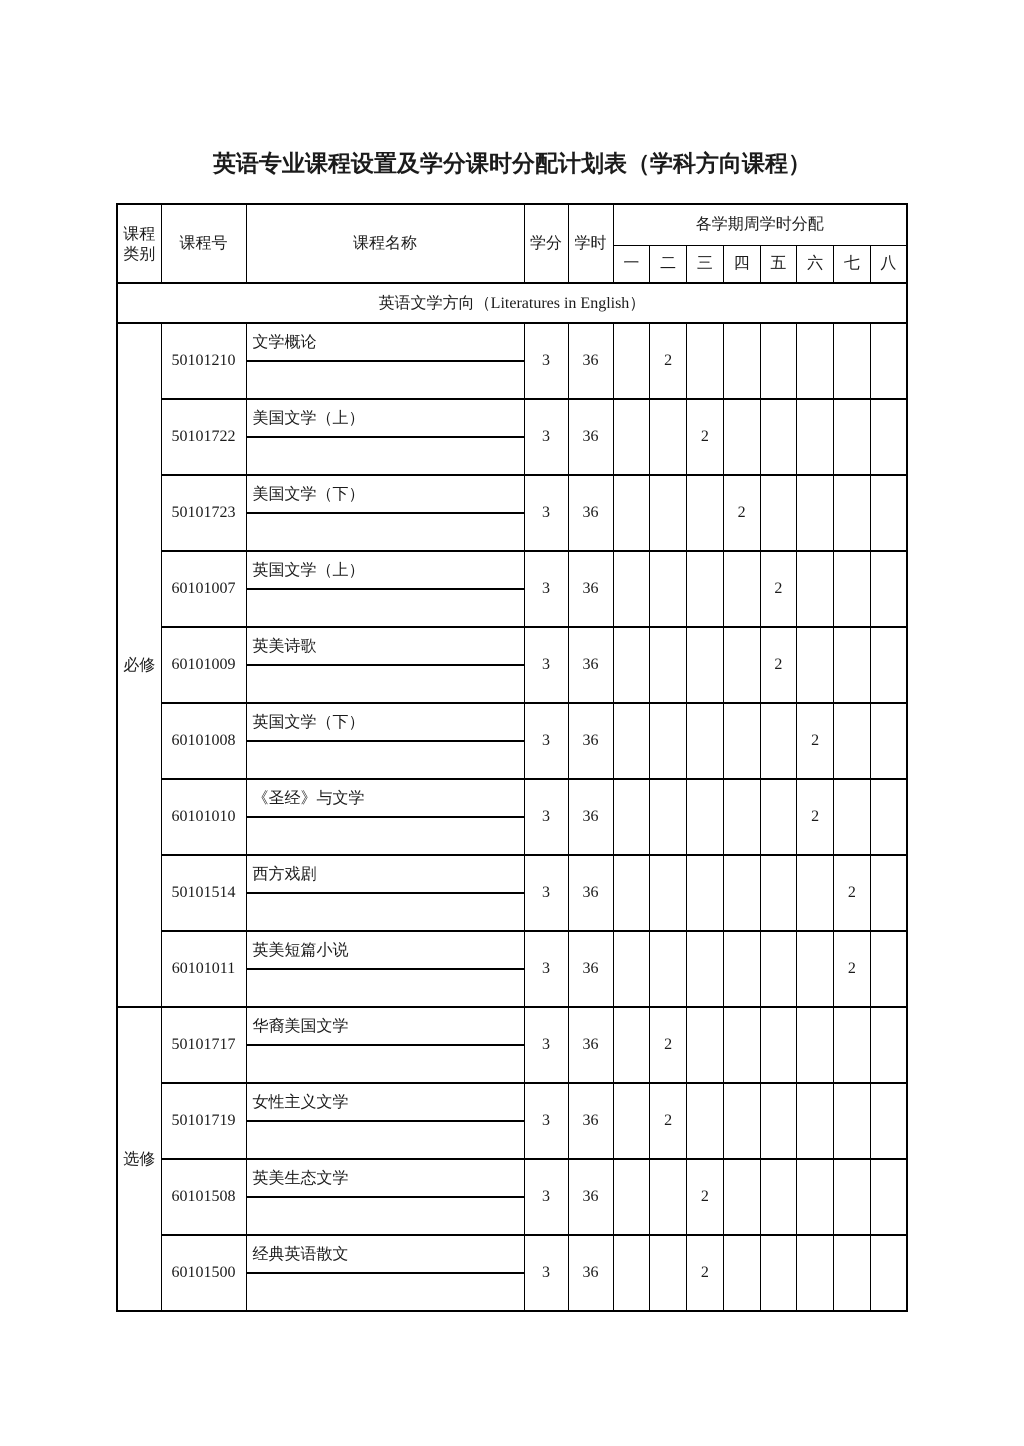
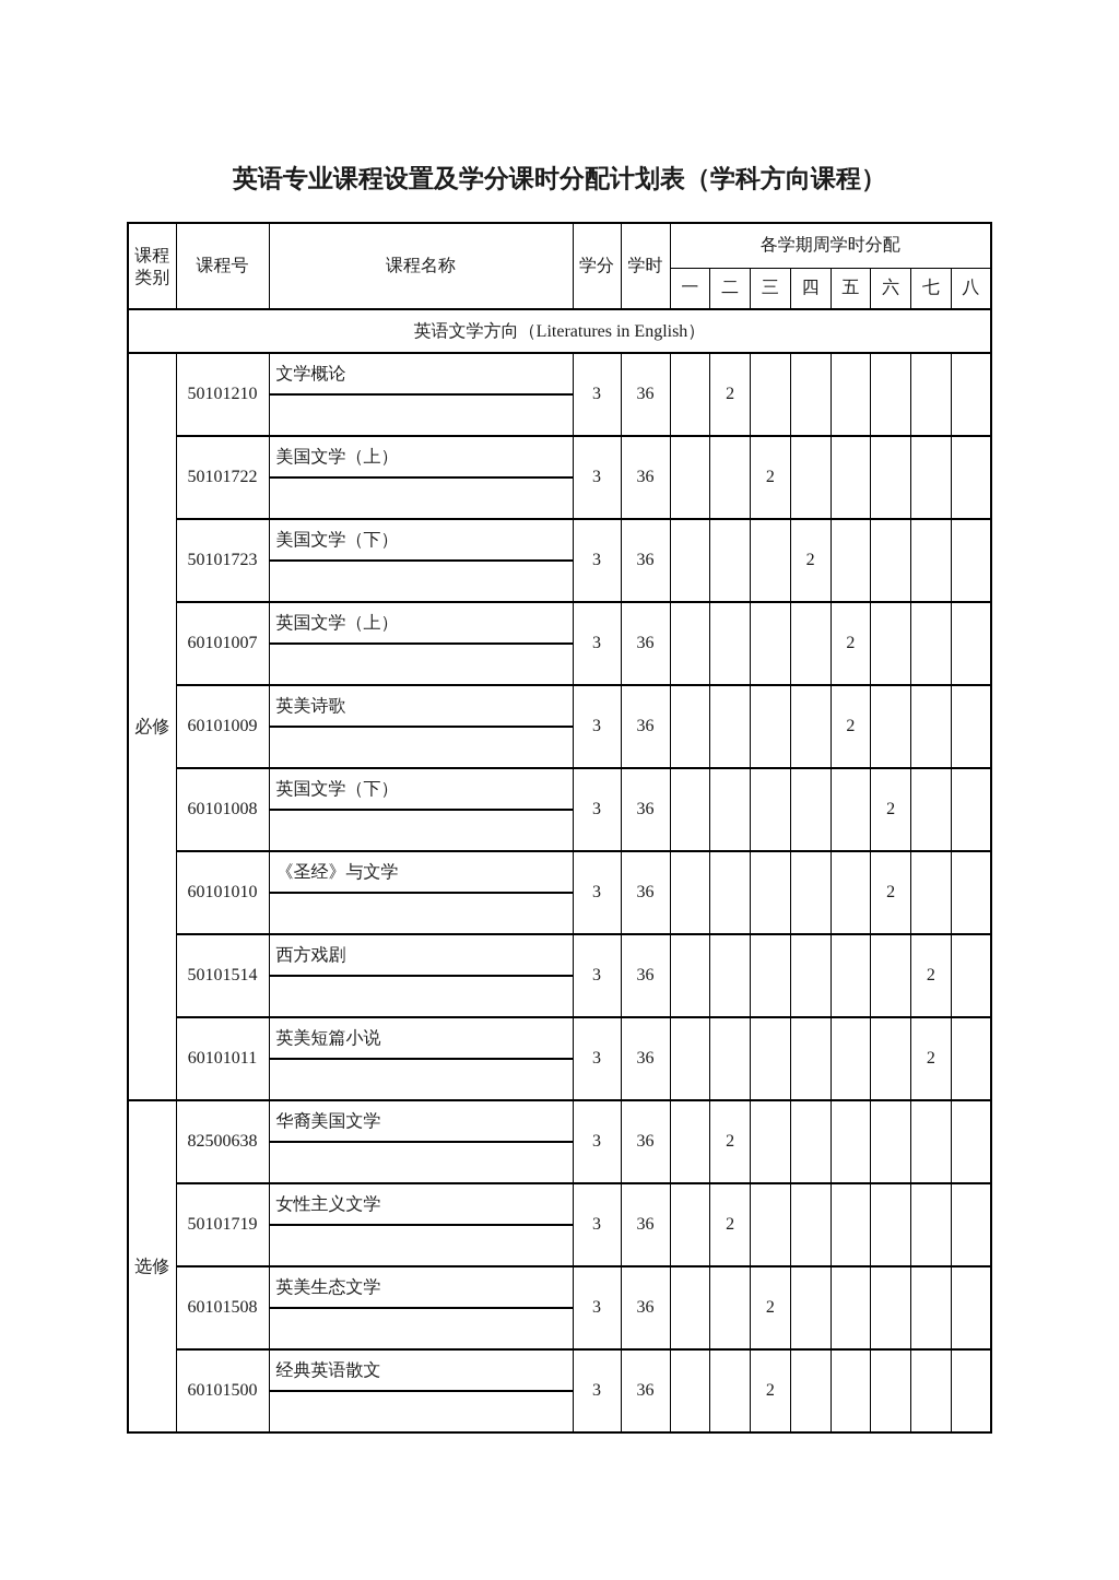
  英语专业课程设置及学分课时分配计划表（学科方向课程）
  课程类别	课程号	课程名称	学分	学时	各学期周学时分配
  一	二	三	四	五	六	七	八
  英语文学方向（Literatures in English）
  必修	50101210	文学概论	3	36		2
  50101722	美国文学（上）	3	36			2
  50101723	美国文学（下）	3	36				2
  60101007	英国文学（上）	3	36					2
  60101009	英美诗歌	3	36					2
  60101008	英国文学（下）	3	36						2
  60101010	《圣经》与文学	3	36						2
  50101514	西方戏剧	3	36							2
  60101011	英美短篇小说	3	36							2
- 选修	50101717	华裔美国文学	3	36		2
+ 选修	82500638	华裔美国文学	3	36		2
  50101719	女性主义文学	3	36		2
  60101508	英美生态文学	3	36			2
  60101500	经典英语散文	3	36			2
